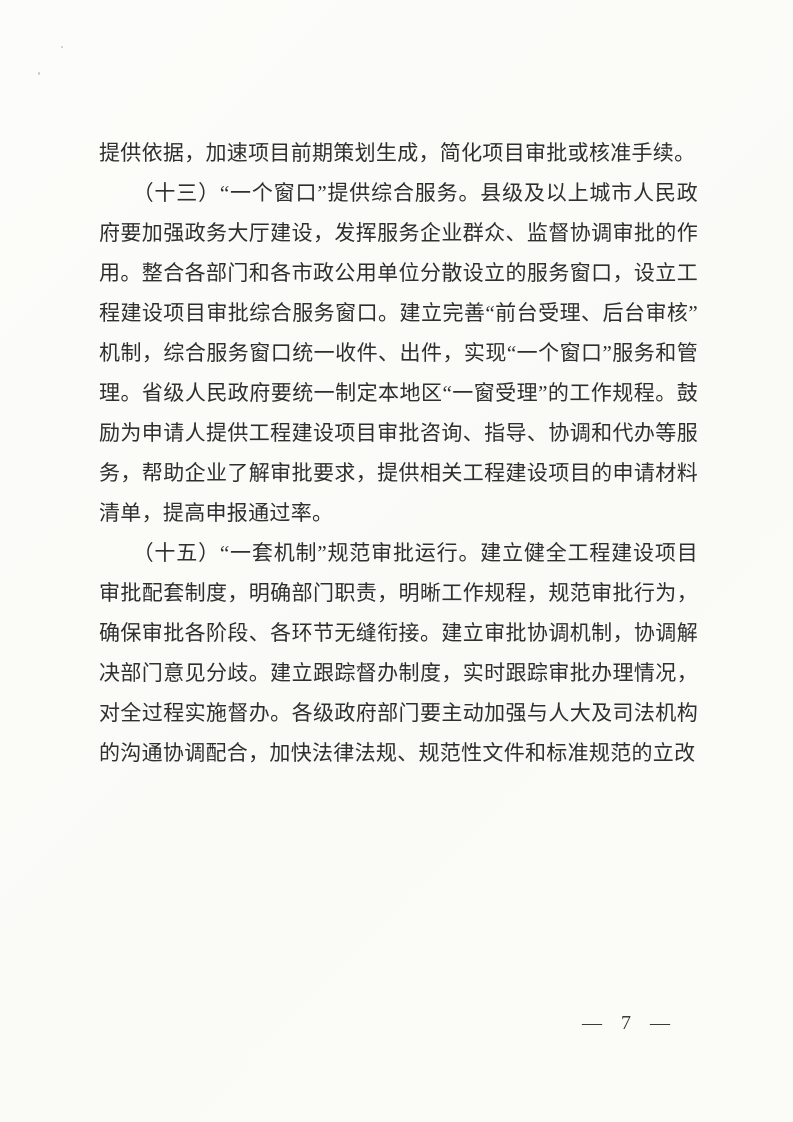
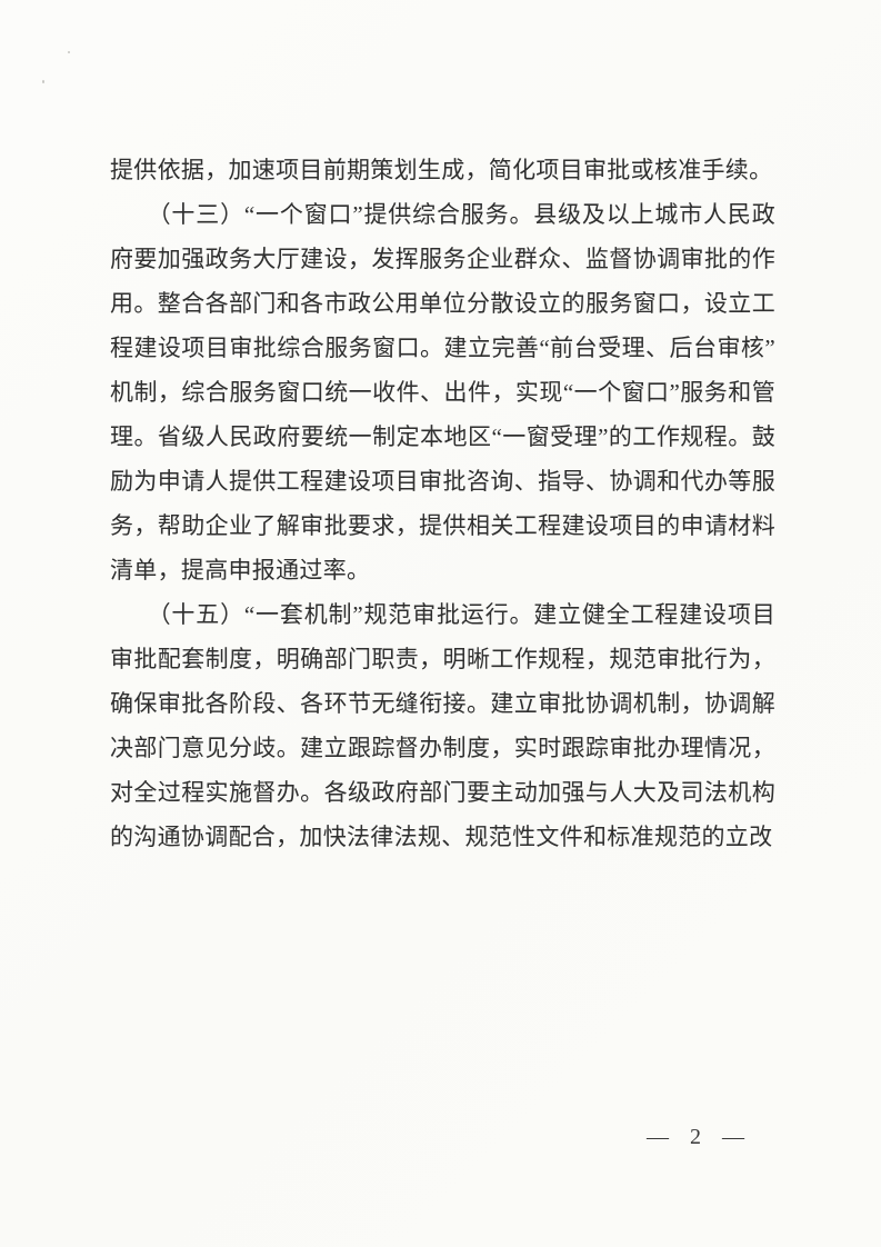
  提供依据，加速项目前期策划生成，简化项目审批或核准手续。
  （十三）“一个窗口”提供综合服务。县级及以上城市人民政府要加强政务大厅建设，发挥服务企业群众、监督协调审批的作用。整合各部门和各市政公用单位分散设立的服务窗口，设立工程建设项目审批综合服务窗口。建立完善“前台受理、后台审核”机制，综合服务窗口统一收件、出件，实现“一个窗口”服务和管理。省级人民政府要统一制定本地区“一窗受理”的工作规程。鼓励为申请人提供工程建设项目审批咨询、指导、协调和代办等服务，帮助企业了解审批要求，提供相关工程建设项目的申请材料清单，提高申报通过率。
  （十五）“一套机制”规范审批运行。建立健全工程建设项目审批配套制度，明确部门职责，明晰工作规程，规范审批行为，确保审批各阶段、各环节无缝衔接。建立审批协调机制，协调解决部门意见分歧。建立跟踪督办制度，实时跟踪审批办理情况，对全过程实施督办。各级政府部门要主动加强与人大及司法机构的沟通协调配合，加快法律法规、规范性文件和标准规范的立改
- — 7 —
+ — 2 —
